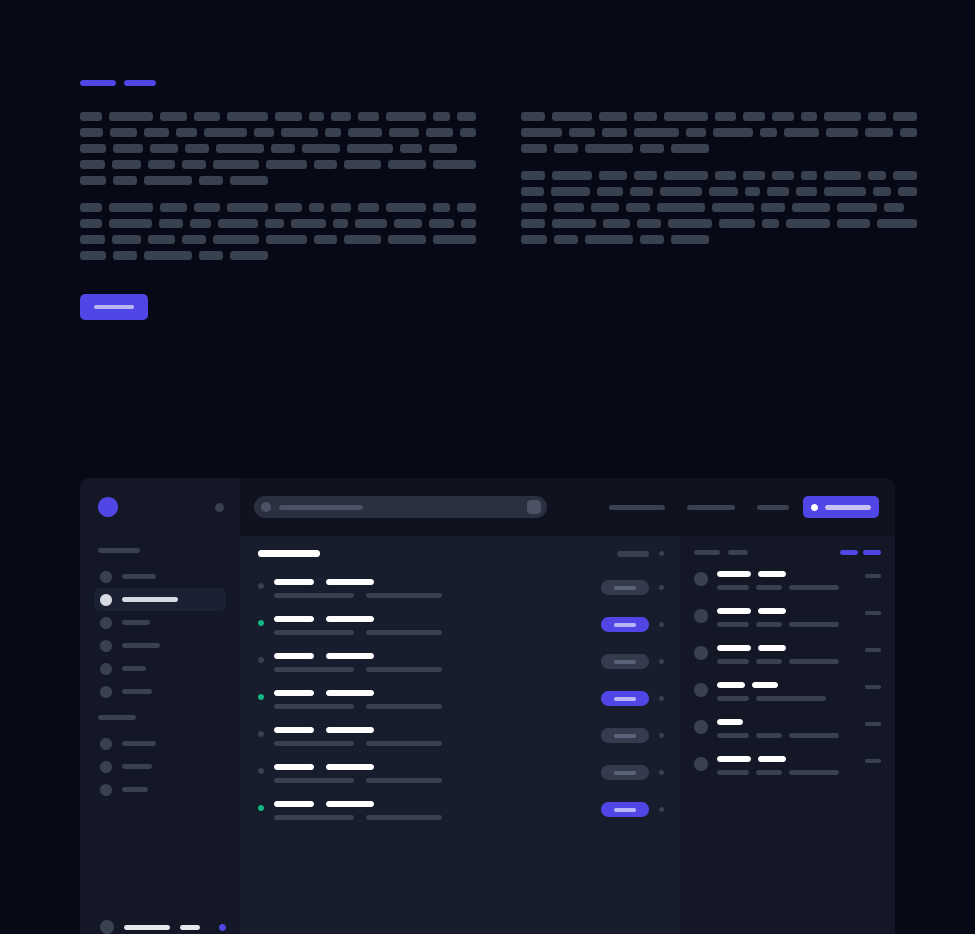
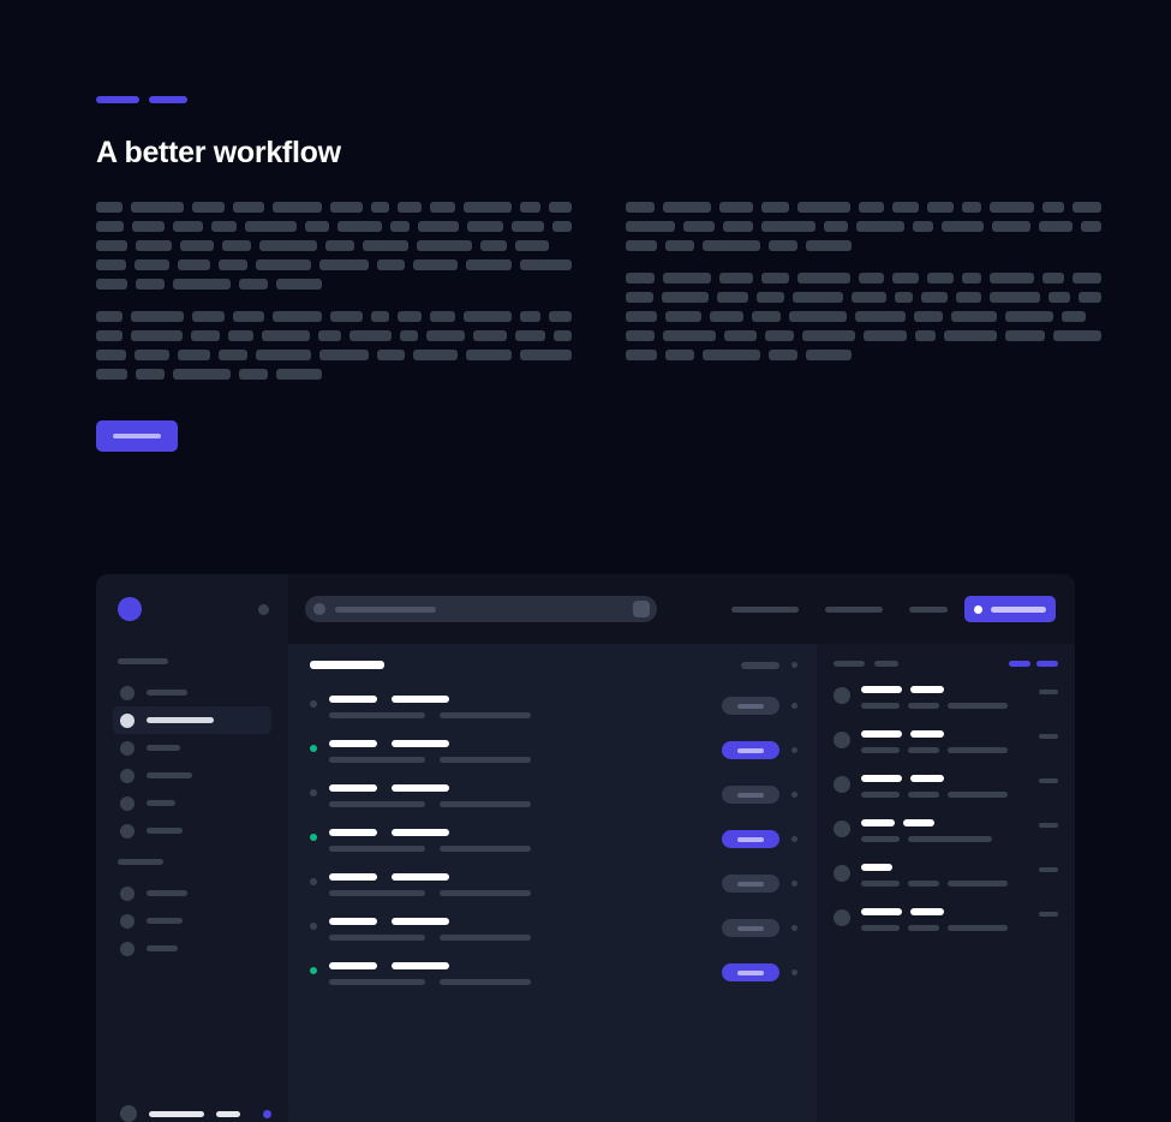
+ A better workflow
